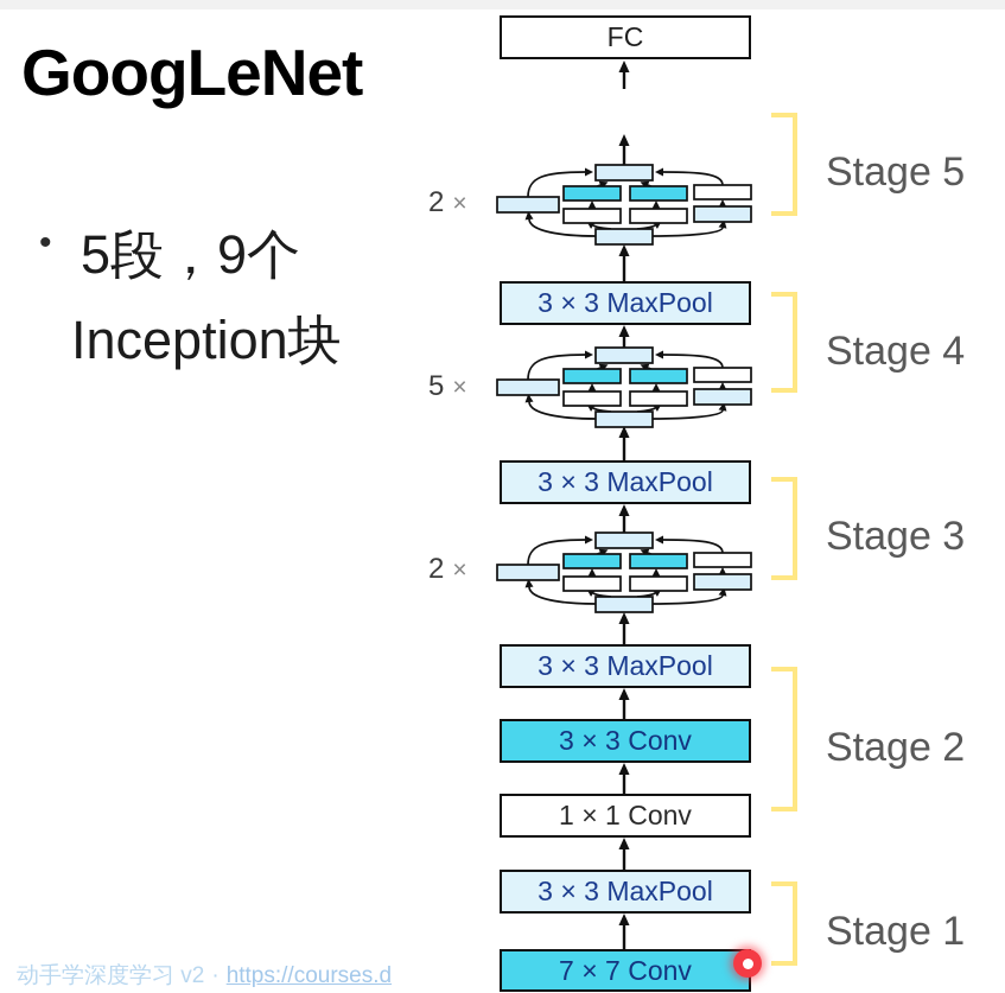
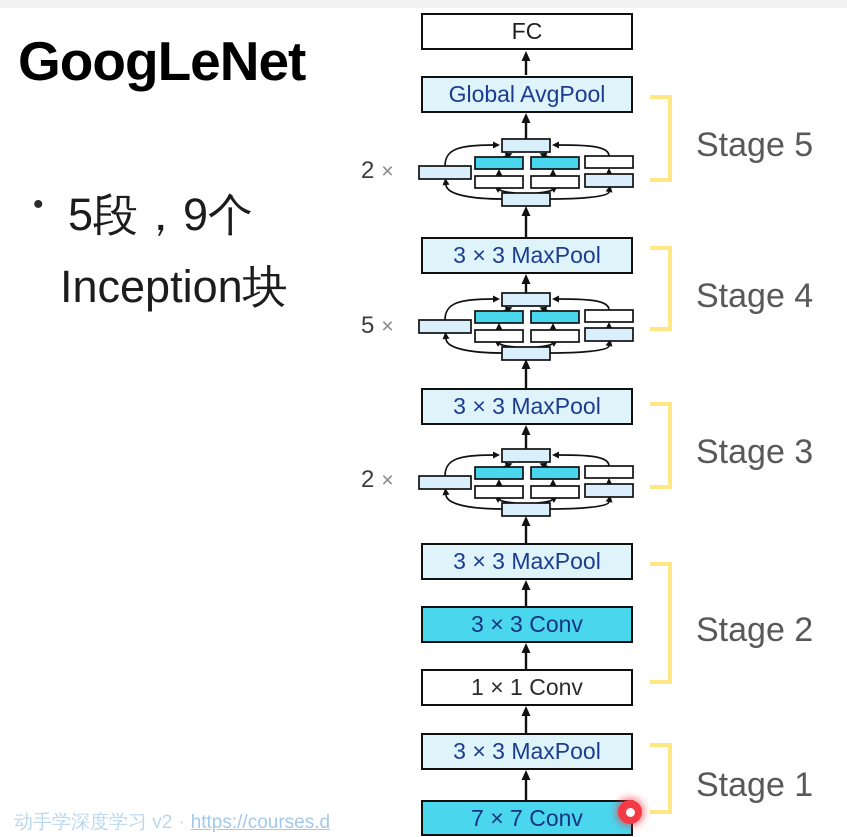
  GoogLeNet
  •
  5段，9个
  Inception块
  FC
+ Global AvgPool
  3 × 3 MaxPool
  3 × 3 MaxPool
  3 × 3 MaxPool
  3 × 3 Conv
  1 × 1 Conv
  3 × 3 MaxPool
  7 × 7 Conv
  2 ×
  5 ×
  2 ×
  Stage 5
  Stage 4
  Stage 3
  Stage 2
  Stage 1
  动手学深度学习 v2 · https://courses.d
